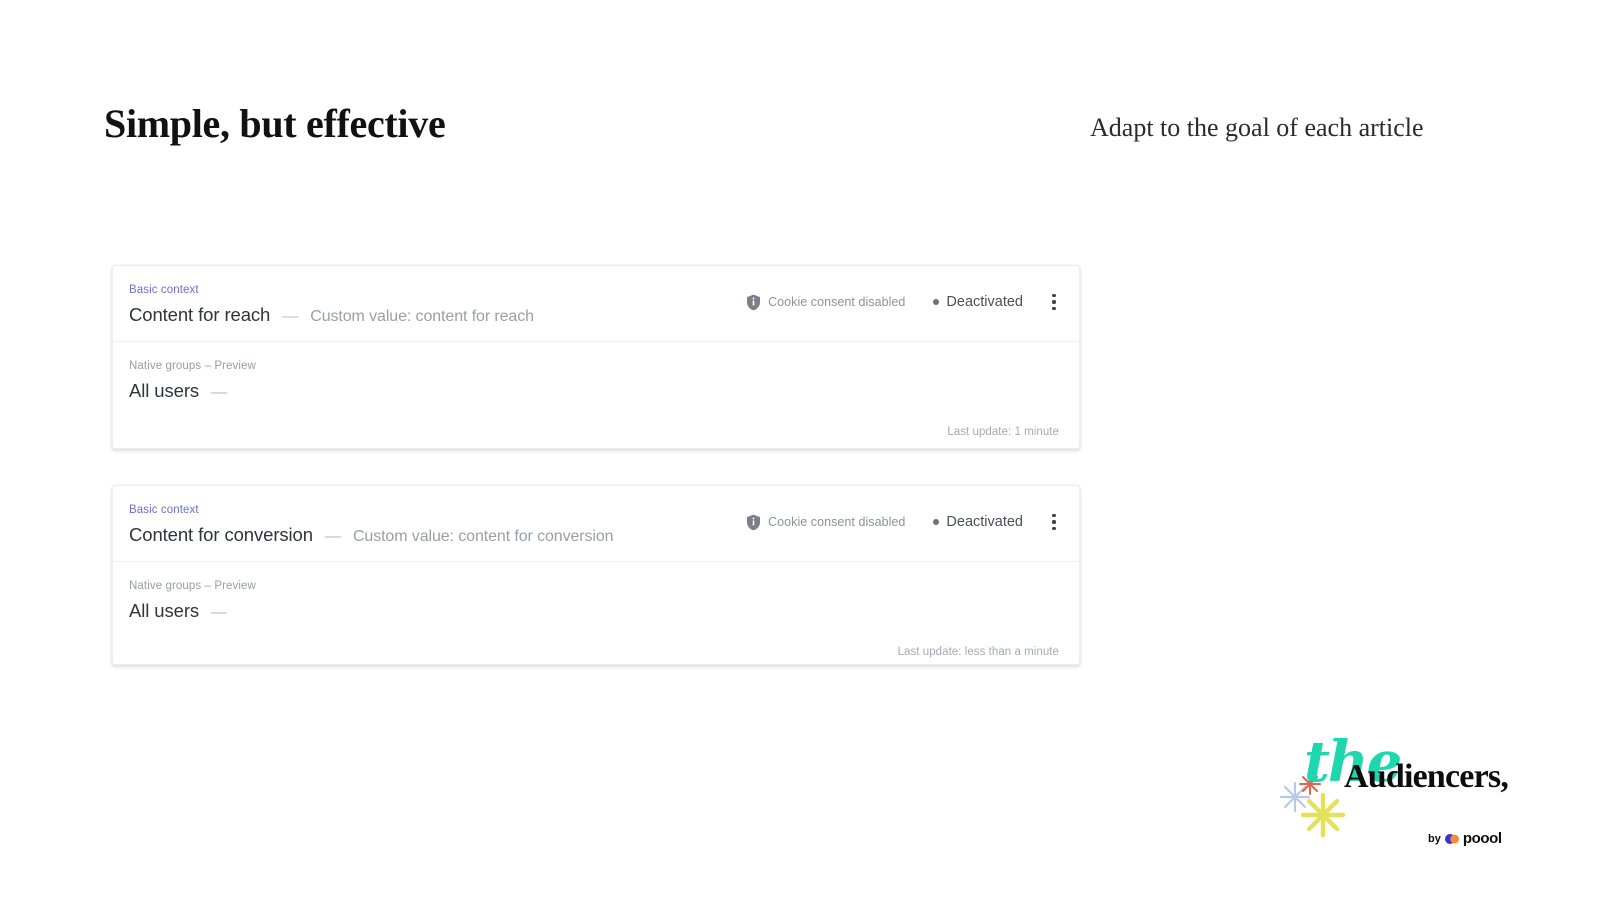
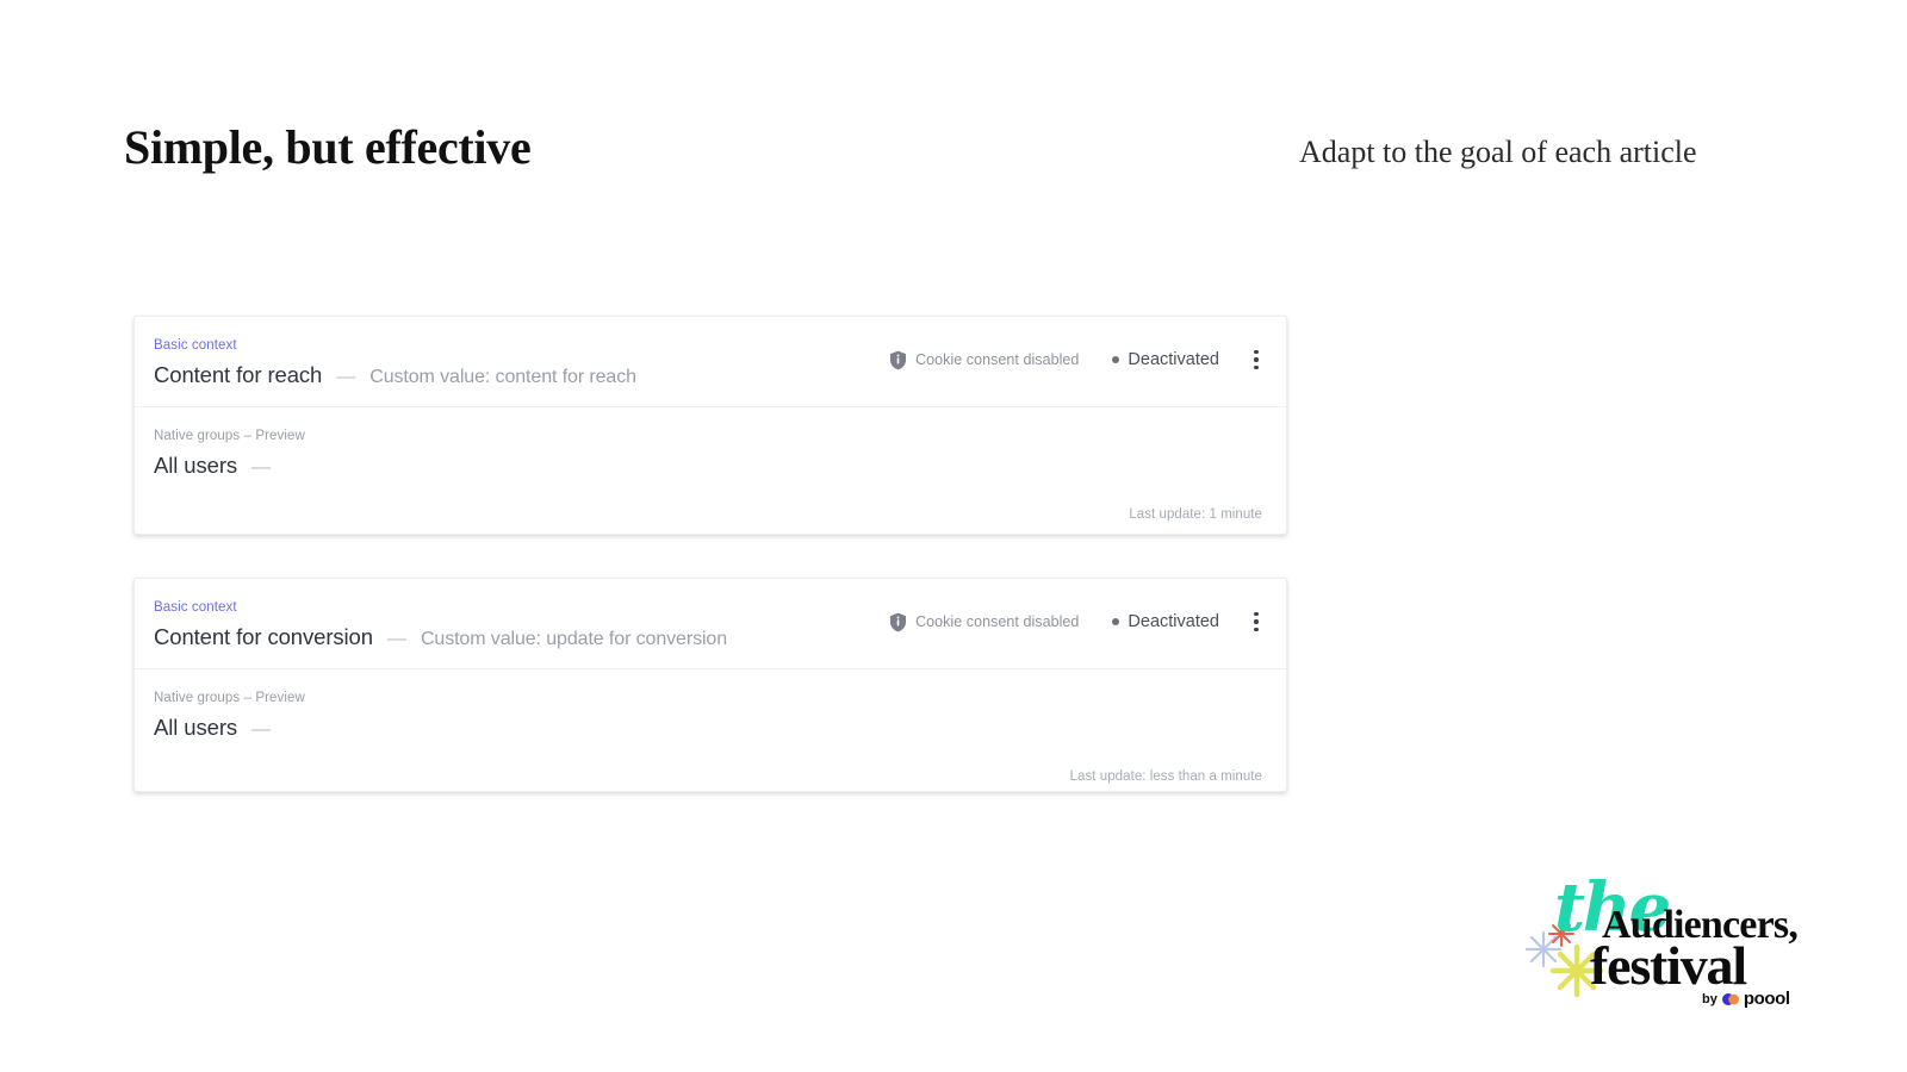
  Simple, but effective
  Adapt to the goal of each article
  Basic context
  Content for reach
  —
  Custom value: content for reach
  Cookie consent disabled
  Deactivated
  Native groups – Preview
  All users
  —
  Last update: 1 minute
  Basic context
  Content for conversion
  —
- Custom value: content for conversion
+ Custom value: update for conversion
  Cookie consent disabled
  Deactivated
  Native groups – Preview
  All users
  —
  Last update: less than a minute
  the
  Audiencers,
+ festival
  by
  poool
